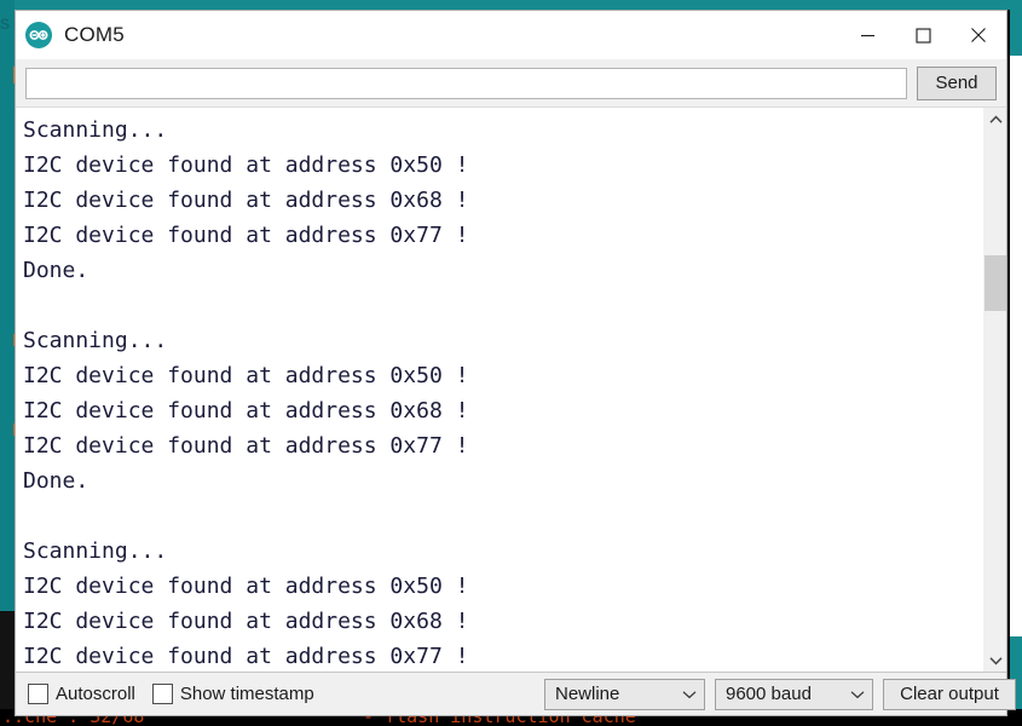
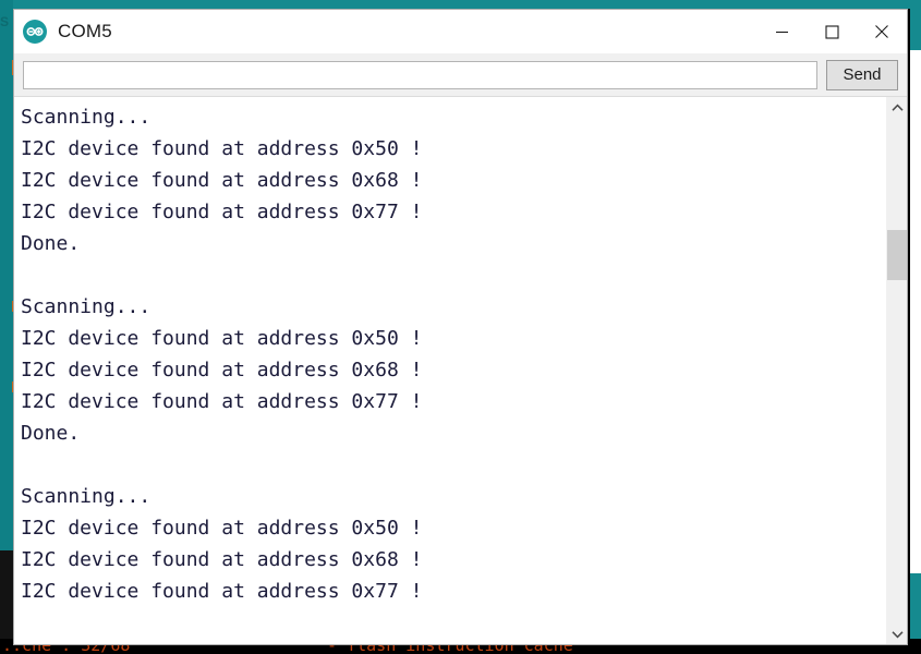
  ..che : 32/68 - flash instruction cache
  COM5
  Send
  Scanning...
  I2C device found at address 0x50 !
  I2C device found at address 0x68 !
  I2C device found at address 0x77 !
  Done.
  Scanning...
  I2C device found at address 0x50 !
  I2C device found at address 0x68 !
  I2C device found at address 0x77 !
  Done.
  Scanning...
  I2C device found at address 0x50 !
  I2C device found at address 0x68 !
  I2C device found at address 0x77 !
- Autoscroll
- Show timestamp
- Newline
- 9600 baud
- Clear output
